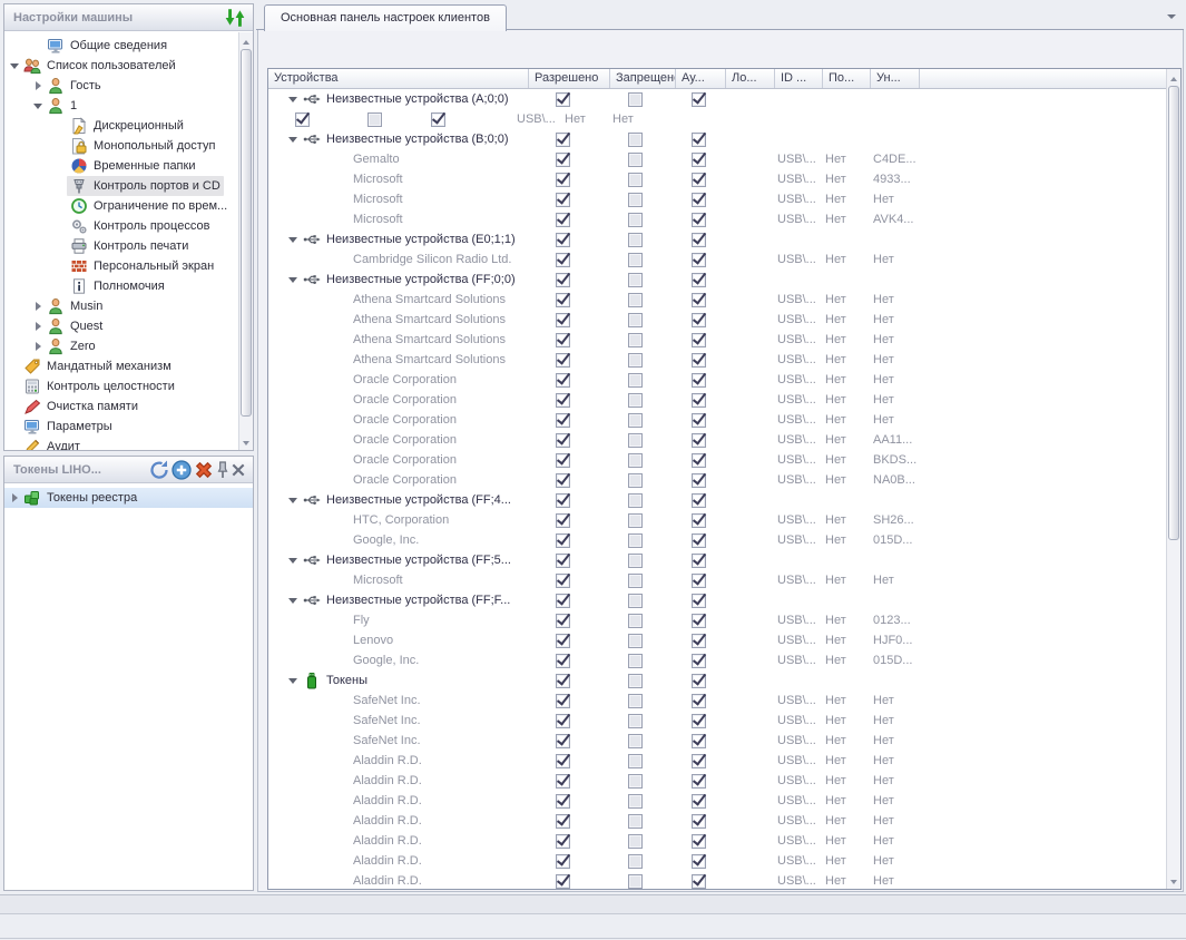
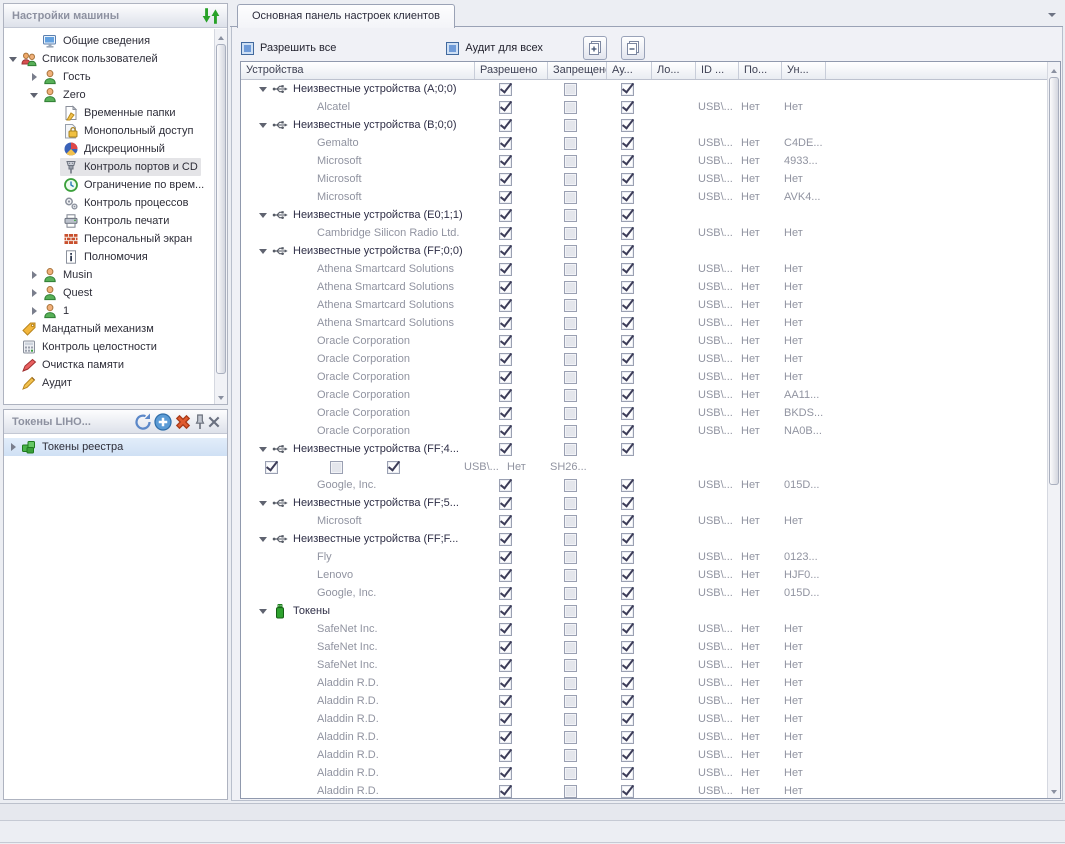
  Настройки машины
  Общие сведения
  Список пользователей
  Гость
- 1
+ Zero
- Дискреционный
+ Временные папки
  Монопольный доступ
- Временные папки
+ Дискреционный
  Контроль портов и CD
  Ограничение по врем...
  Контроль процессов
  Контроль печати
  Персональный экран
  Полномочия
  Musin
  Quest
- Zero
+ 1
  Мандатный механизм
  Контроль целостности
  Очистка памяти
- Параметры
  Аудит
  Токены LIHO...
  Токены реестра
  Основная панель настроек клиентов
+ Разрешить все
+ Аудит для всех
  Устройства
  Разрешено
  Запрещен
  Ау...
  Ло...
  ID ...
  По...
  Ун...
  Неизвестные устройства (A;0;0)
+ Alcatel
  USB\...
  Нет
  Нет
  Неизвестные устройства (B;0;0)
  Gemalto
  USB\...
  Нет
  C4DE...
  Microsoft
  USB\...
  Нет
  4933...
  Microsoft
  USB\...
  Нет
  Нет
  Microsoft
  USB\...
  Нет
  AVK4...
  Неизвестные устройства (E0;1;1)
  Cambridge Silicon Radio Ltd.
  USB\...
  Нет
  Нет
  Неизвестные устройства (FF;0;0)
  Athena Smartcard Solutions
  USB\...
  Нет
  Нет
  Athena Smartcard Solutions
  USB\...
  Нет
  Нет
  Athena Smartcard Solutions
  USB\...
  Нет
  Нет
  Athena Smartcard Solutions
  USB\...
  Нет
  Нет
  Oracle Corporation
  USB\...
  Нет
  Нет
  Oracle Corporation
  USB\...
  Нет
  Нет
  Oracle Corporation
  USB\...
  Нет
  Нет
  Oracle Corporation
  USB\...
  Нет
  AA11...
  Oracle Corporation
  USB\...
  Нет
  BKDS...
  Oracle Corporation
  USB\...
  Нет
  NA0B...
  Неизвестные устройства (FF;4...
- HTC, Corporation
  USB\...
  Нет
  SH26...
  Google, Inc.
  USB\...
  Нет
  015D...
  Неизвестные устройства (FF;5...
  Microsoft
  USB\...
  Нет
  Нет
  Неизвестные устройства (FF;F...
  Fly
  USB\...
  Нет
  0123...
  Lenovo
  USB\...
  Нет
  HJF0...
  Google, Inc.
  USB\...
  Нет
  015D...
  Токены
  SafeNet Inc.
  USB\...
  Нет
  Нет
  SafeNet Inc.
  USB\...
  Нет
  Нет
  SafeNet Inc.
  USB\...
  Нет
  Нет
  Aladdin R.D.
  USB\...
  Нет
  Нет
  Aladdin R.D.
  USB\...
  Нет
  Нет
  Aladdin R.D.
  USB\...
  Нет
  Нет
  Aladdin R.D.
  USB\...
  Нет
  Нет
  Aladdin R.D.
  USB\...
  Нет
  Нет
  Aladdin R.D.
  USB\...
  Нет
  Нет
  Aladdin R.D.
  USB\...
  Нет
  Нет
